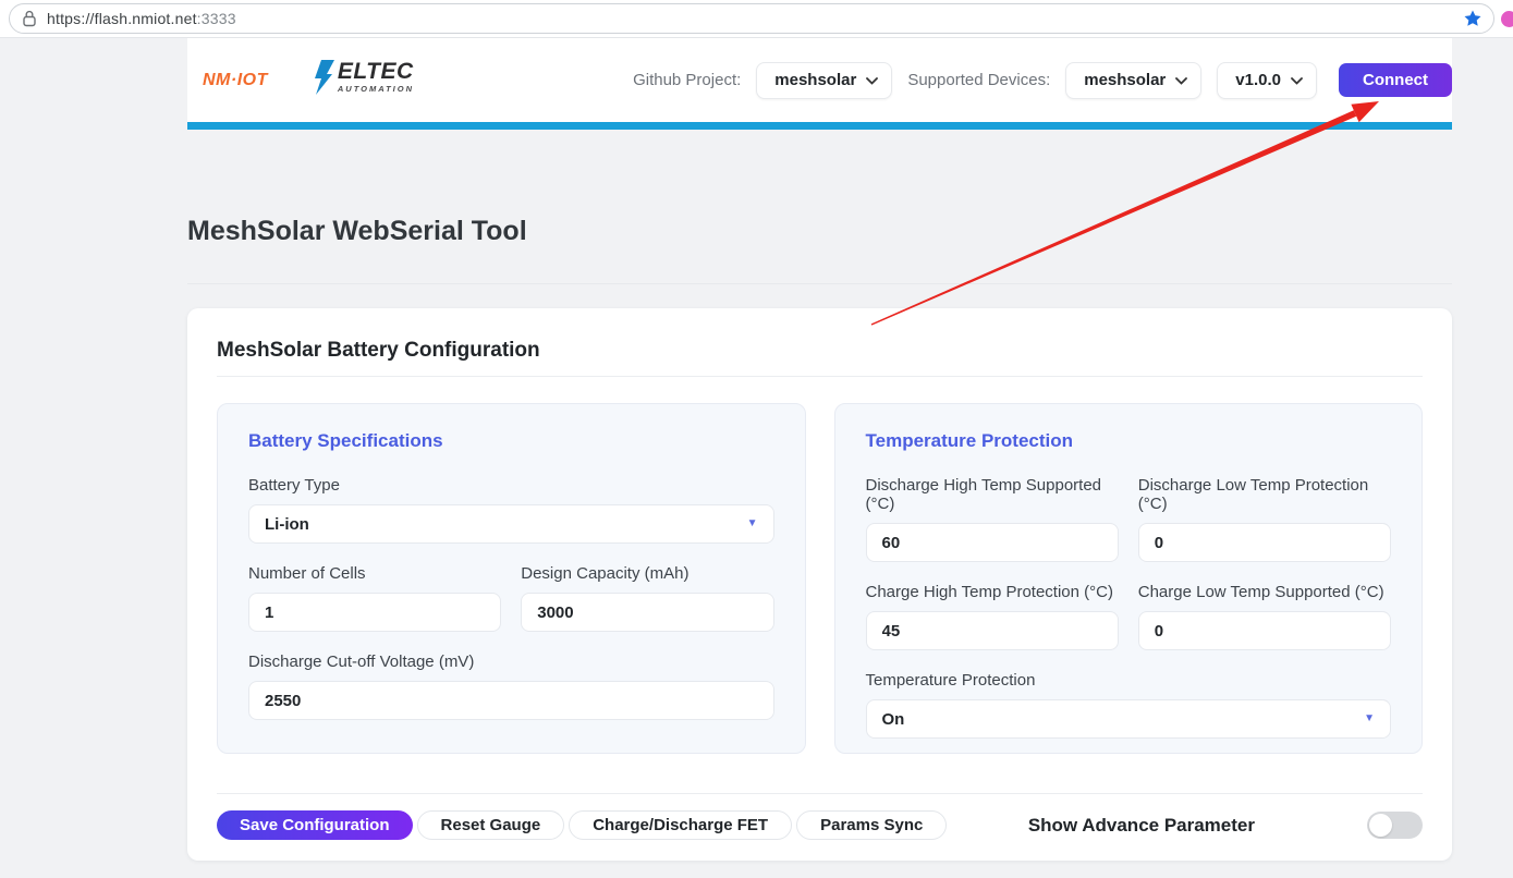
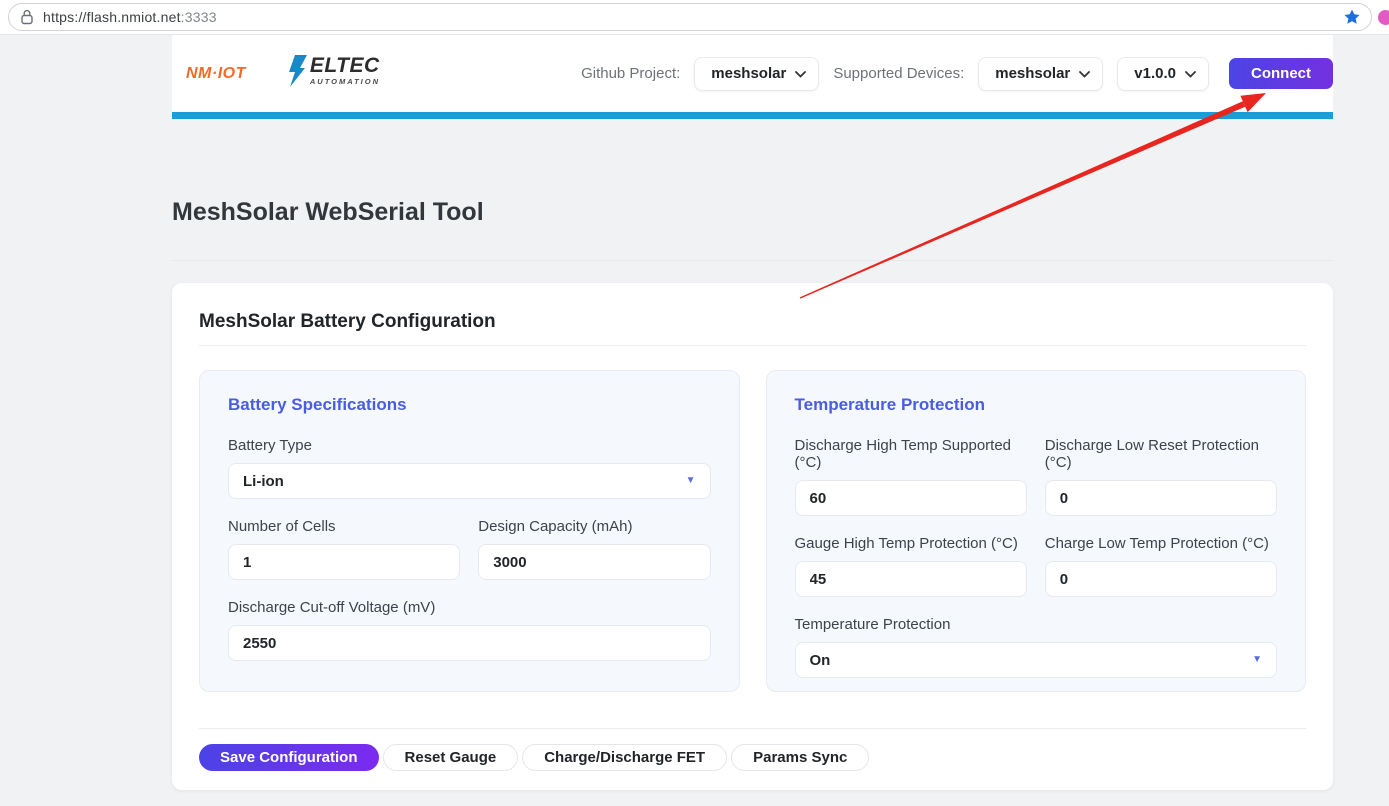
  https://flash.nmiot.net:3333
  NM·IOT
  ELTEC
  AUTOMATION
  Github Project:
  meshsolar
  Supported Devices:
  meshsolar
  v1.0.0
  Connect
  MeshSolar WebSerial Tool
  MeshSolar Battery Configuration
  Battery Specifications
  Battery Type
  Li-ion
  ▼
  Number of Cells
  1
  Design Capacity (mAh)
  3000
  Discharge Cut-off Voltage (mV)
  2550
  Temperature Protection
  Discharge High Temp Supported (°C)
  60
- Discharge Low Temp Protection (°C)
+ Discharge Low Reset Protection (°C)
  0
- Charge High Temp Protection (°C)
+ Gauge High Temp Protection (°C)
  45
- Charge Low Temp Supported (°C)
+ Charge Low Temp Protection (°C)
  0
  Temperature Protection
  On
  ▼
  Save Configuration
  Reset Gauge
  Charge/Discharge FET
  Params Sync
- Show Advance Parameter
